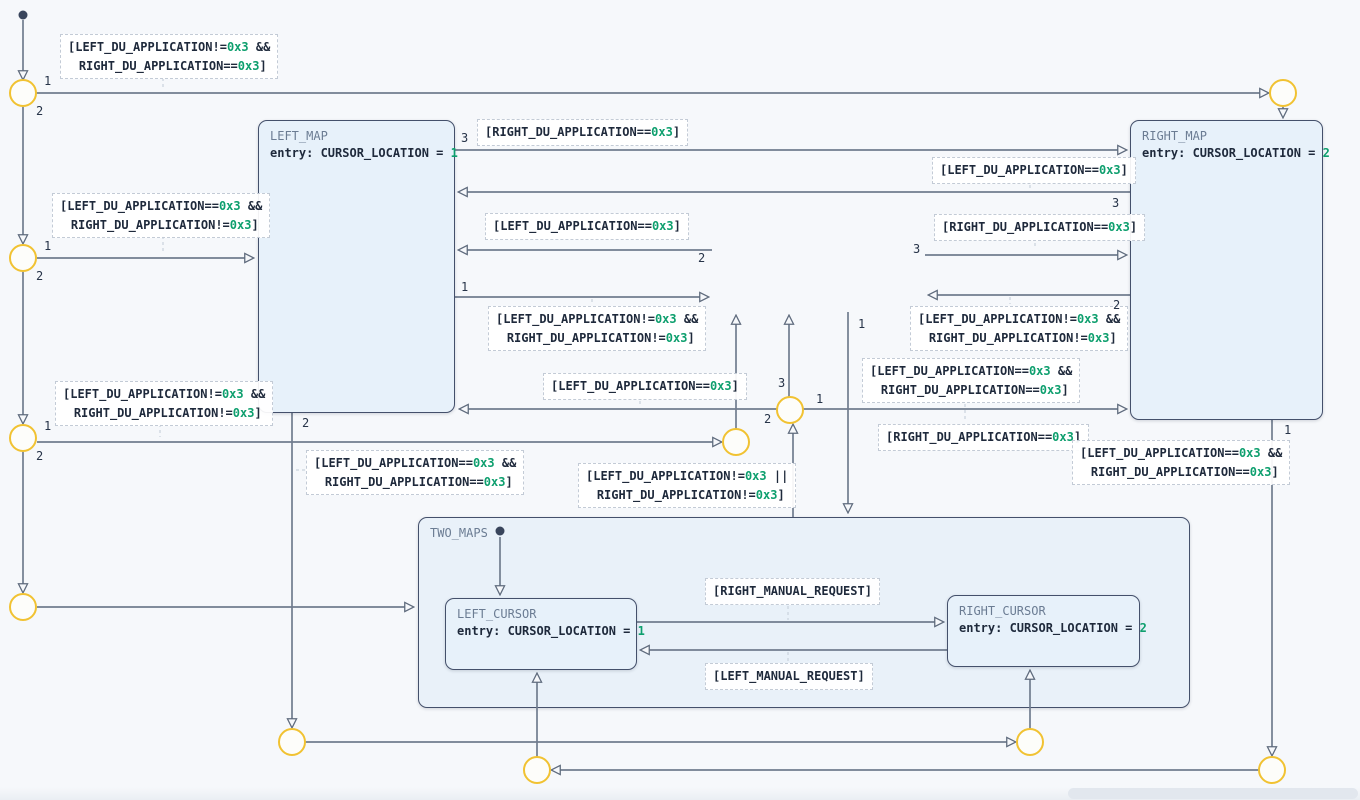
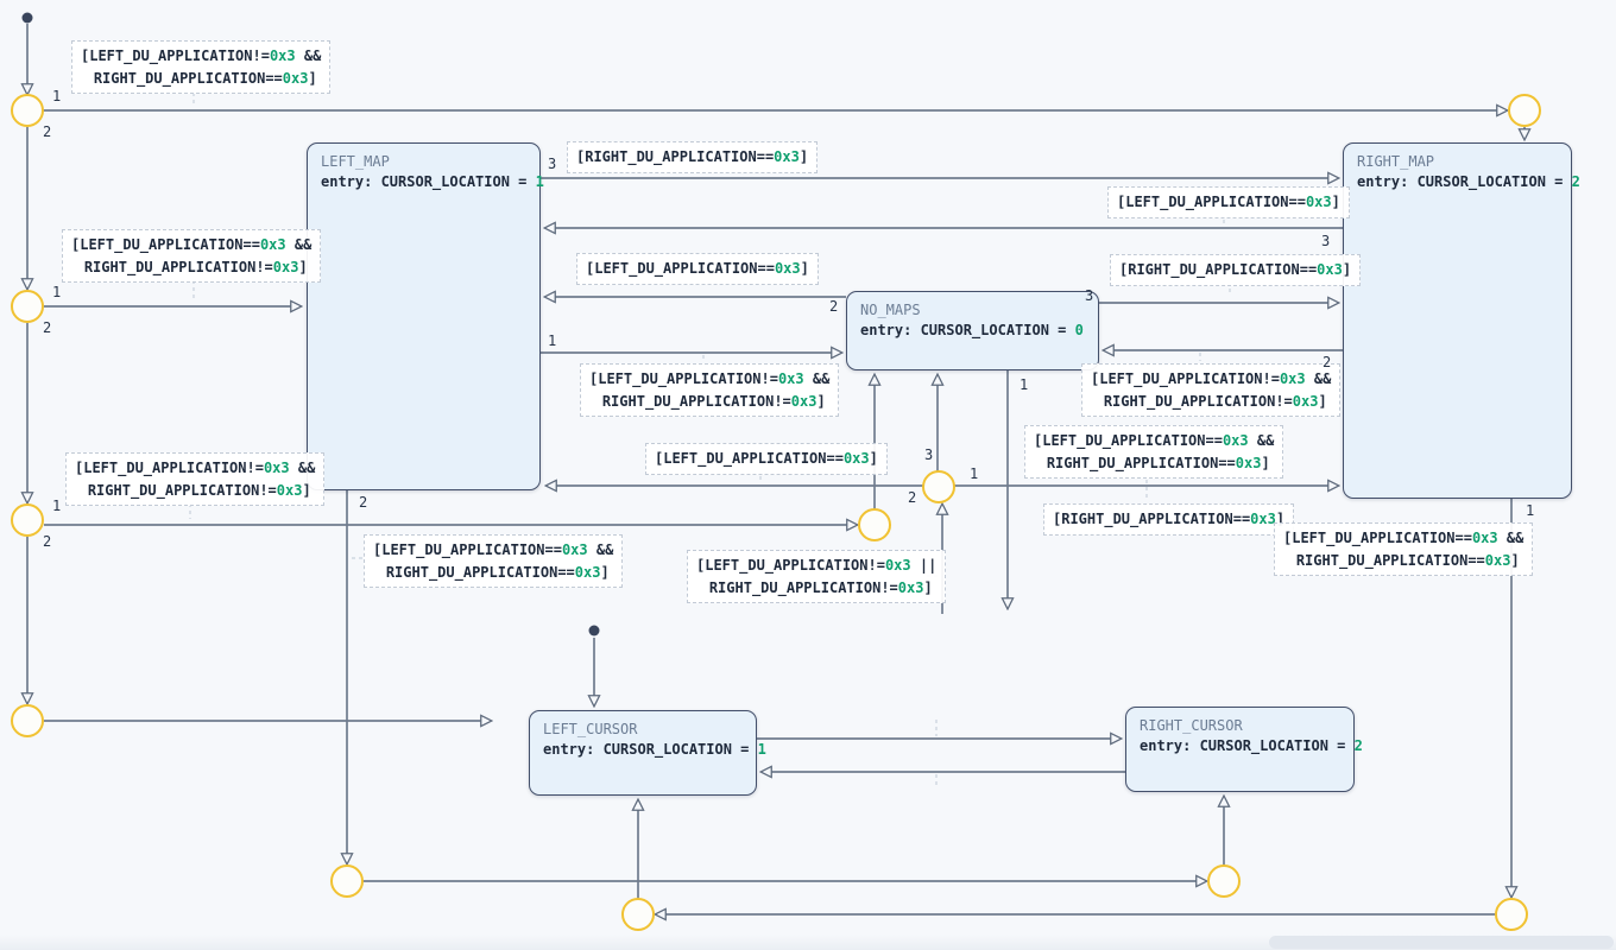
- TWO_MAPS
  LEFT_MAP
  entry: CURSOR_LOCATION = 1
  RIGHT_MAP
  entry: CURSOR_LOCATION = 2
+ NO_MAPS
+ entry: CURSOR_LOCATION = 0
  LEFT_CURSOR
  entry: CURSOR_LOCATION = 1
  RIGHT_CURSOR
  entry: CURSOR_LOCATION = 2
  [LEFT_DU_APPLICATION!=0x3 &&
  RIGHT_DU_APPLICATION==0x3]
  [LEFT_DU_APPLICATION==0x3 &&
  RIGHT_DU_APPLICATION!=0x3]
  [LEFT_DU_APPLICATION!=0x3 &&
  RIGHT_DU_APPLICATION!=0x3]
  [RIGHT_DU_APPLICATION==0x3]
  [LEFT_DU_APPLICATION==0x3]
  [LEFT_DU_APPLICATION==0x3]
  [RIGHT_DU_APPLICATION==0x3]
  [LEFT_DU_APPLICATION!=0x3 &&
  RIGHT_DU_APPLICATION!=0x3]
  [LEFT_DU_APPLICATION!=0x3 &&
  RIGHT_DU_APPLICATION!=0x3]
  [LEFT_DU_APPLICATION==0x3]
  [LEFT_DU_APPLICATION==0x3 &&
  RIGHT_DU_APPLICATION==0x3]
  [RIGHT_DU_APPLICATION==0x3]
  [LEFT_DU_APPLICATION==0x3 &&
  RIGHT_DU_APPLICATION==0x3]
  [LEFT_DU_APPLICATION!=0x3 ||
  RIGHT_DU_APPLICATION!=0x3]
  [LEFT_DU_APPLICATION==0x3 &&
  RIGHT_DU_APPLICATION==0x3]
- [RIGHT_MANUAL_REQUEST]
- [LEFT_MANUAL_REQUEST]
  1
  2
  1
  2
  1
  2
  3
  3
  2
  3
  1
  2
  1
  3
  1
  2
  2
  1
